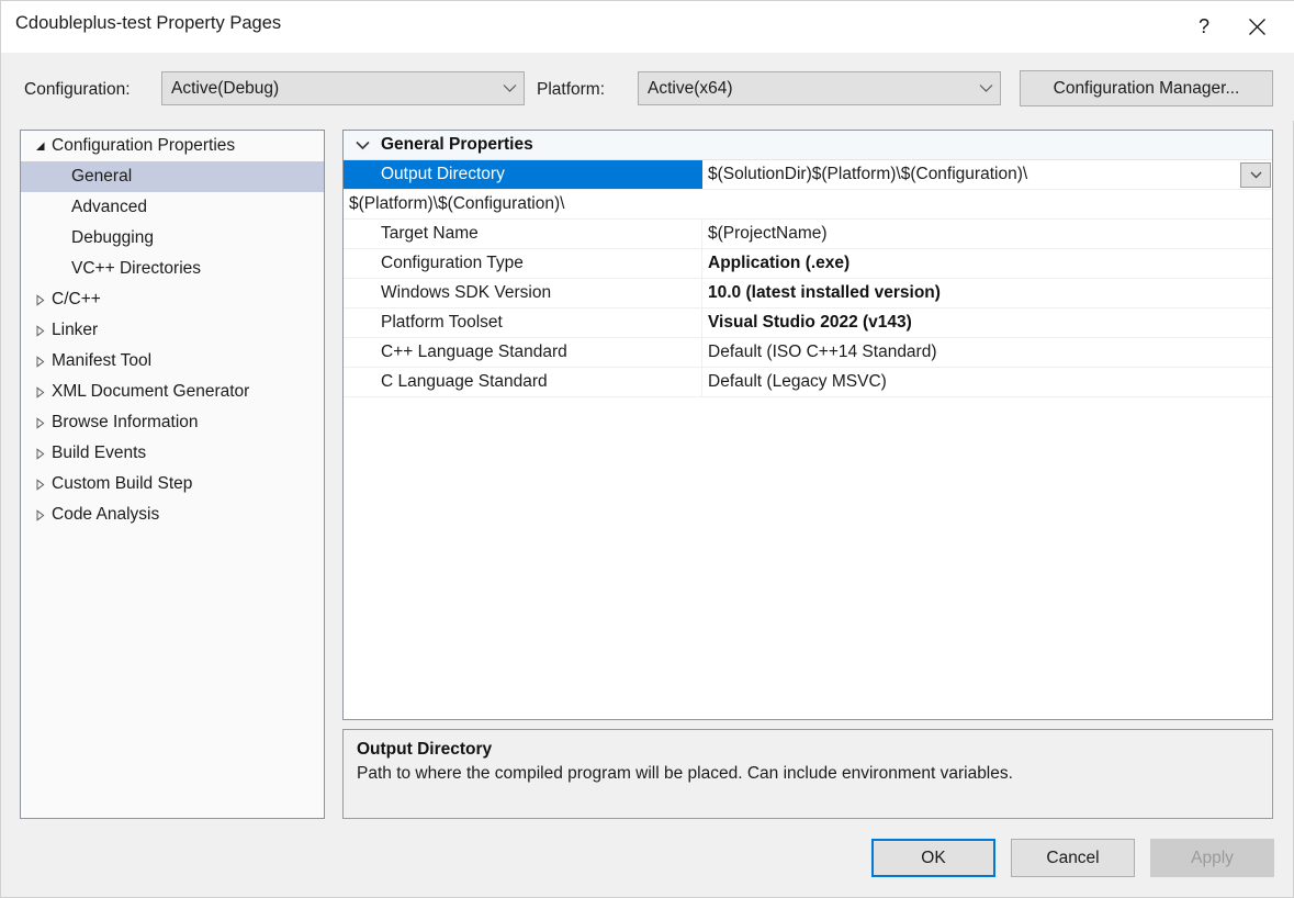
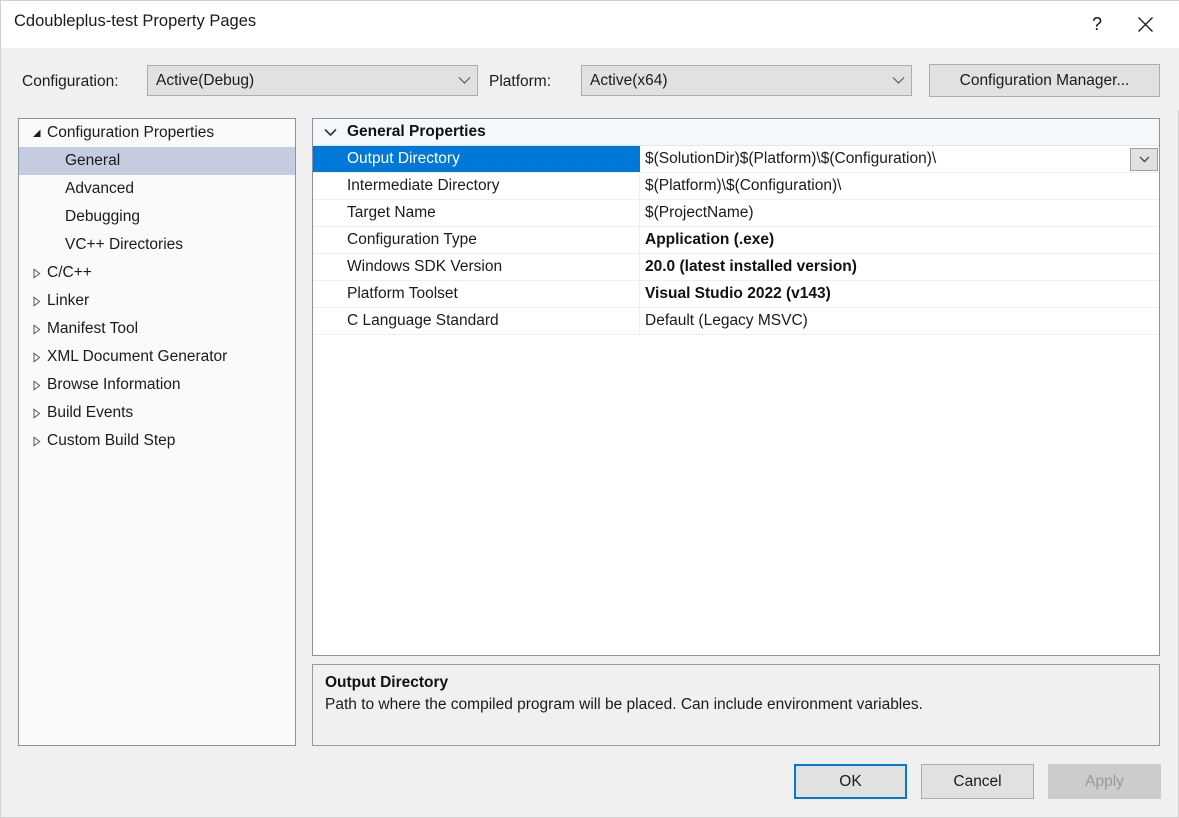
  Cdoubleplus-test Property Pages
  ?
  Configuration:
  Active(Debug)
  Platform:
  Active(x64)
  Configuration Manager...
  Configuration Properties
  General
  Advanced
  Debugging
  VC++ Directories
  C/C++
  Linker
  Manifest Tool
  XML Document Generator
  Browse Information
  Build Events
  Custom Build Step
- Code Analysis
  General Properties
  Output Directory
  $(SolutionDir)$(Platform)\$(Configuration)\
+ Intermediate Directory
  $(Platform)\$(Configuration)\
  Target Name
  $(ProjectName)
  Configuration Type
  Application (.exe)
  Windows SDK Version
- 10.0 (latest installed version)
+ 20.0 (latest installed version)
  Platform Toolset
  Visual Studio 2022 (v143)
- C++ Language Standard
- Default (ISO C++14 Standard)
  C Language Standard
  Default (Legacy MSVC)
  Output Directory
  Path to where the compiled program will be placed. Can include environment variables.
  OK
  Cancel
  Apply
